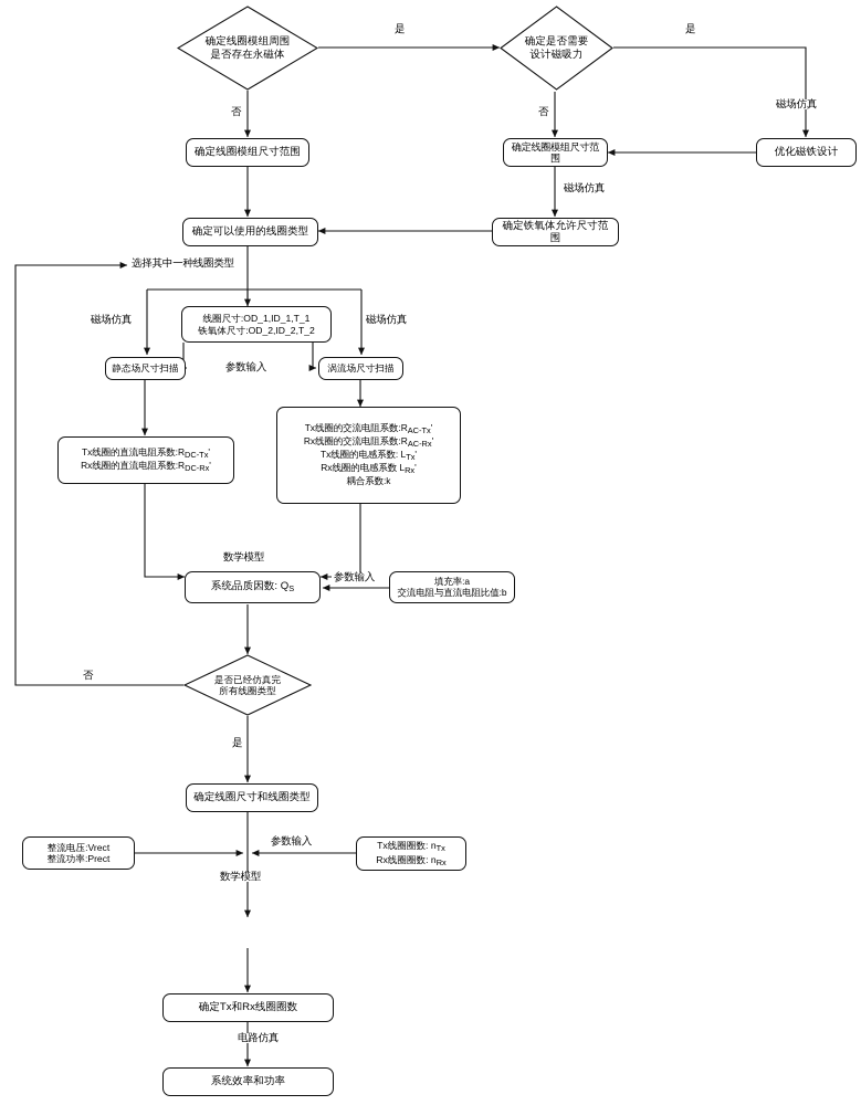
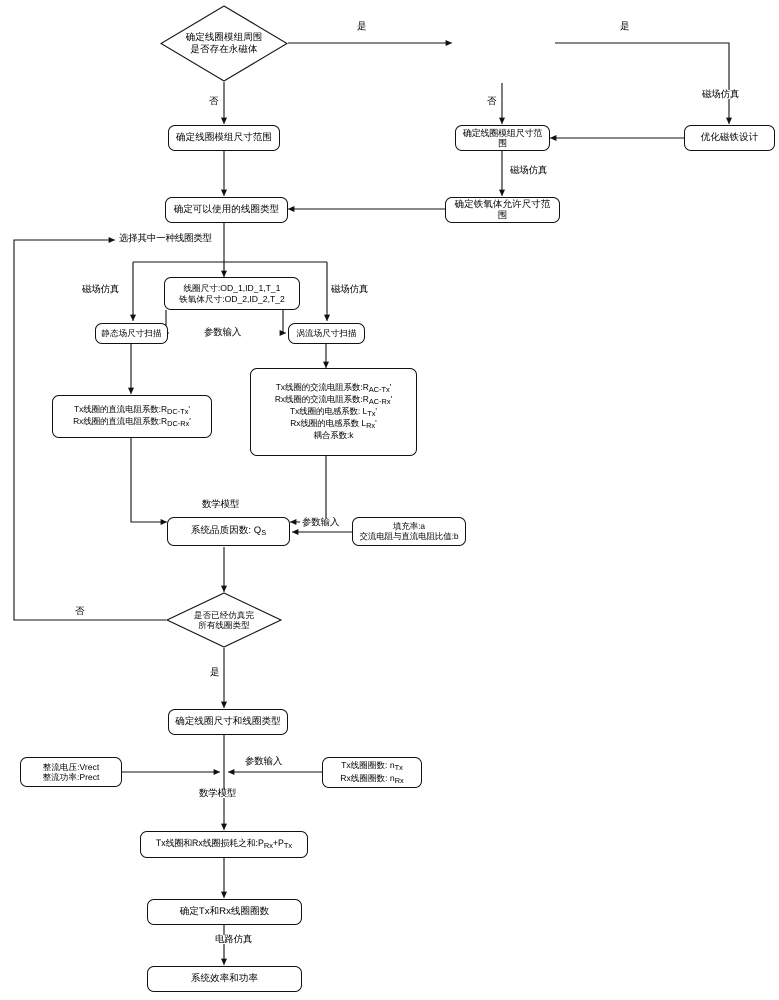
  确定线圈模组周围
  是否存在永磁体
- 确定是否需要
- 设计磁吸力
  确定线圈模组尺寸范围
  确定线圈模组尺寸范围
  优化磁铁设计
  确定可以使用的线圈类型
  确定铁氧体允许尺寸范围
  线圈尺寸:OD_1,ID_1,T_1
  铁氧体尺寸:OD_2,ID_2,T_2
  静态场尺寸扫描
  涡流场尺寸扫描
  Tx线圈的直流电阻系数:RDC-Tx'
  Rx线圈的直流电阻系数:RDC-Rx'
  Tx线圈的交流电阻系数:RAC-Tx'
  Rx线圈的交流电阻系数:RAC-Rx'
  Tx线圈的电感系数: LTx'
  Rx线圈的电感系数 LRx'
  耦合系数:k
  系统品质因数: QS
  填充率:a
  交流电阻与直流电阻比值:b
  是否已经仿真完
  所有线圈类型
  确定线圈尺寸和线圈类型
  整流电压:Vrect
  整流功率:Prect
  Tx线圈圈数: nTx
  Rx线圈圈数: nRx
+ Tx线圈和Rx线圈损耗之和:PRx+PTx
  确定Tx和Rx线圈圈数
  系统效率和功率
  是
  否
  是
  否
  磁场仿真
  磁场仿真
  选择其中一种线圈类型
  磁场仿真
  磁场仿真
  参数输入
  数学模型
  参数输入
  否
  是
  参数输入
  数学模型
  电路仿真
